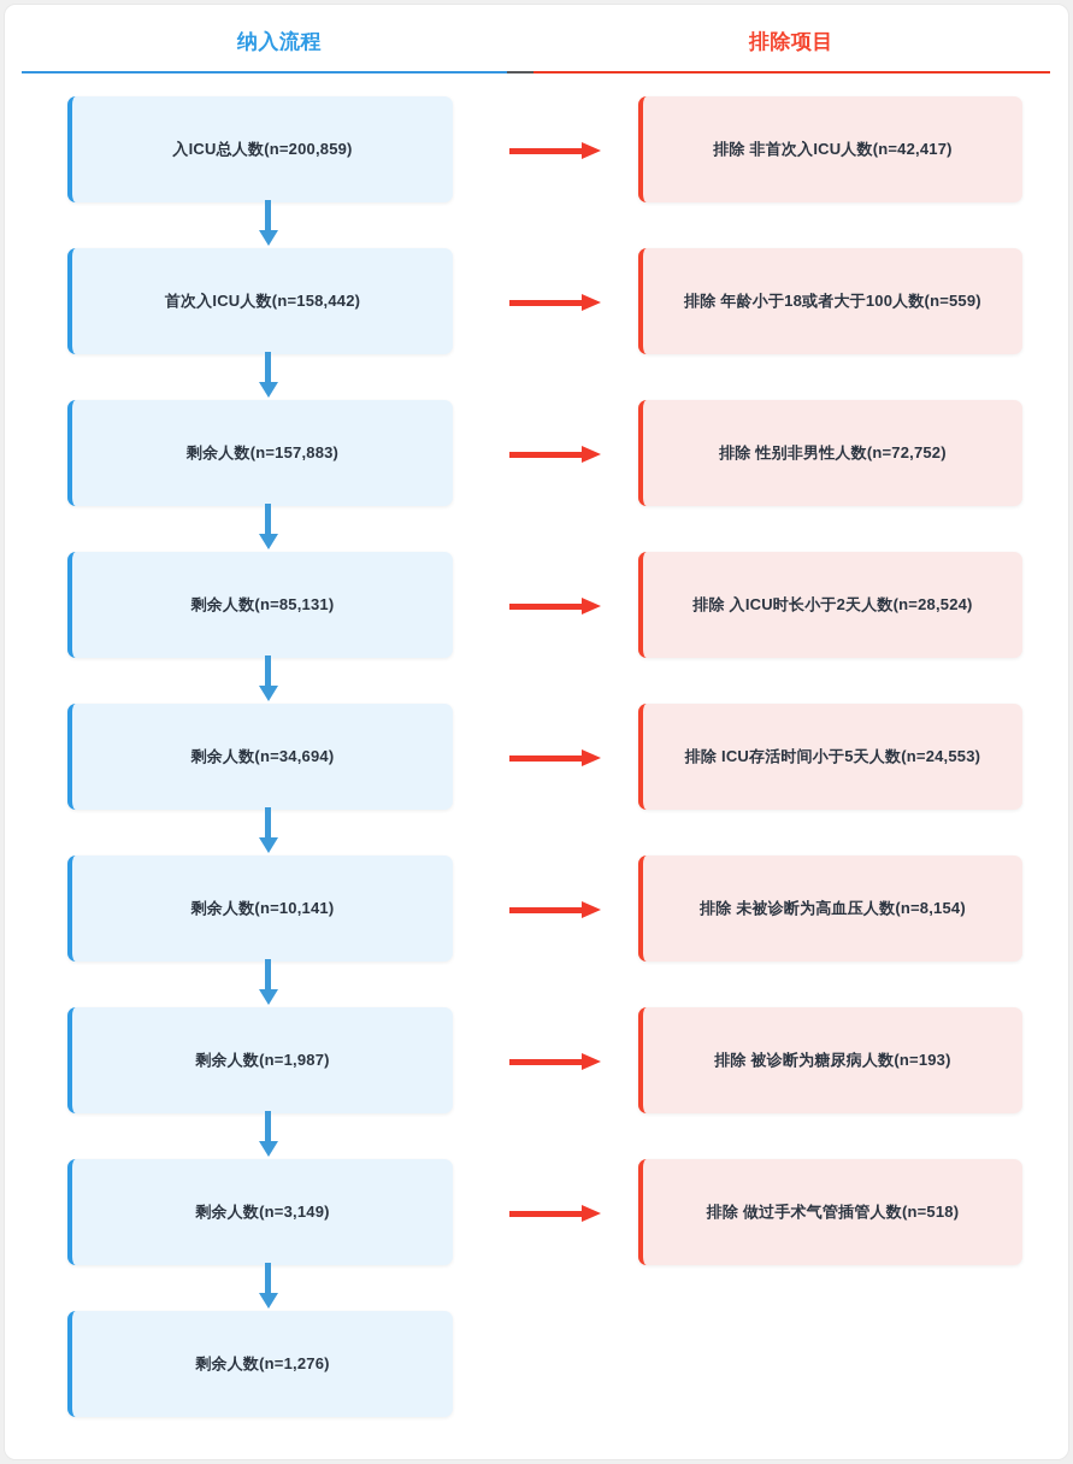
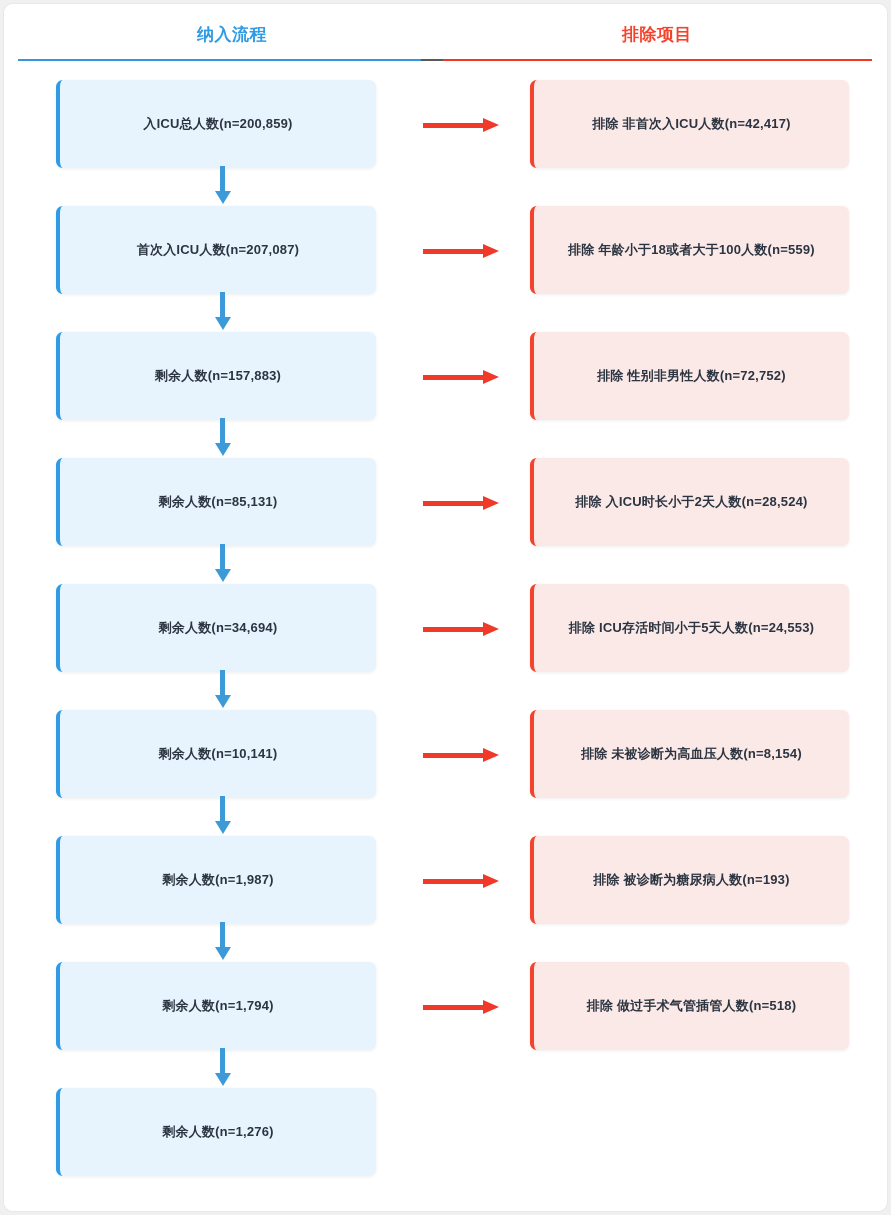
  纳入流程
  排除项目
  入ICU总人数(n=200,859)
  排除 非首次入ICU人数(n=42,417)
- 首次入ICU人数(n=158,442)
+ 首次入ICU人数(n=207,087)
  排除 年龄小于18或者大于100人数(n=559)
  剩余人数(n=157,883)
  排除 性别非男性人数(n=72,752)
  剩余人数(n=85,131)
  排除 入ICU时长小于2天人数(n=28,524)
  剩余人数(n=34,694)
  排除 ICU存活时间小于5天人数(n=24,553)
  剩余人数(n=10,141)
  排除 未被诊断为高血压人数(n=8,154)
  剩余人数(n=1,987)
  排除 被诊断为糖尿病人数(n=193)
- 剩余人数(n=3,149)
+ 剩余人数(n=1,794)
  排除 做过手术气管插管人数(n=518)
  剩余人数(n=1,276)
